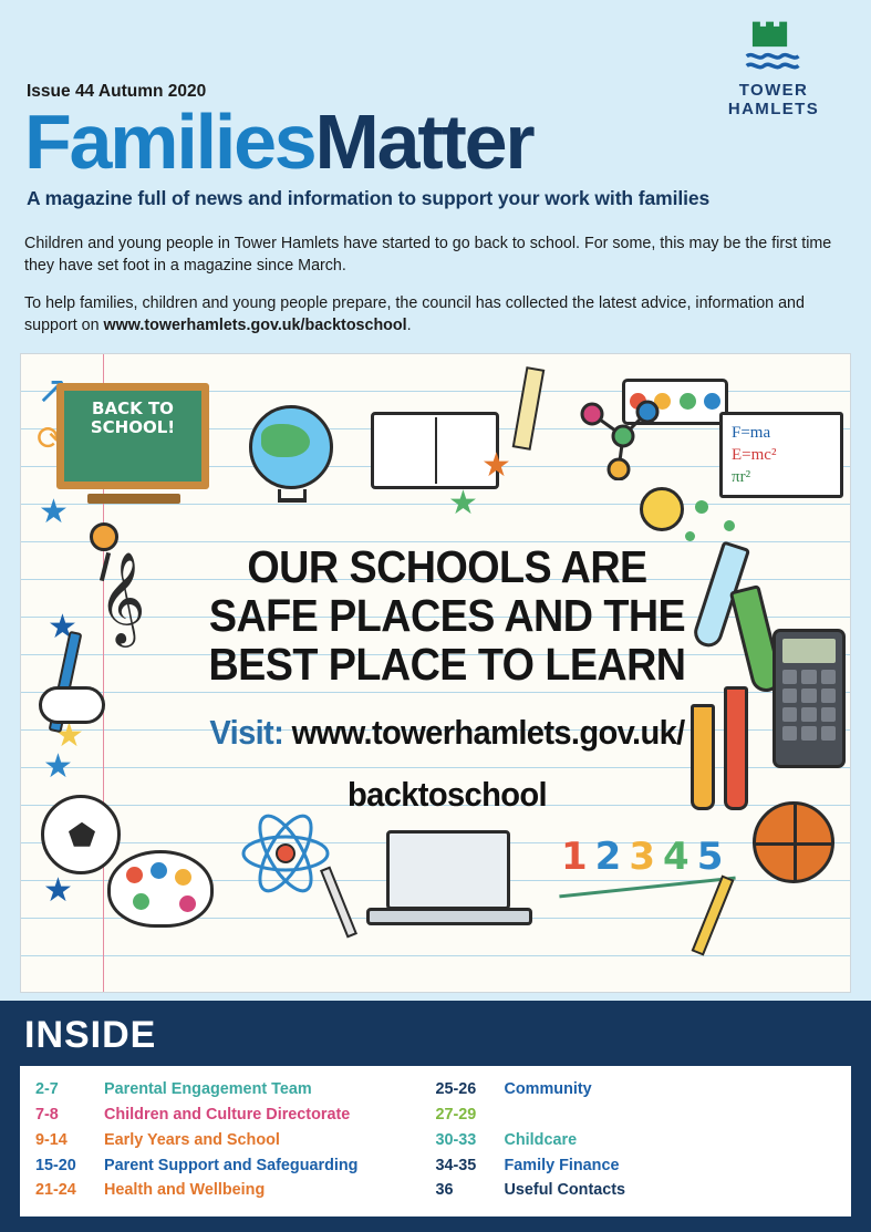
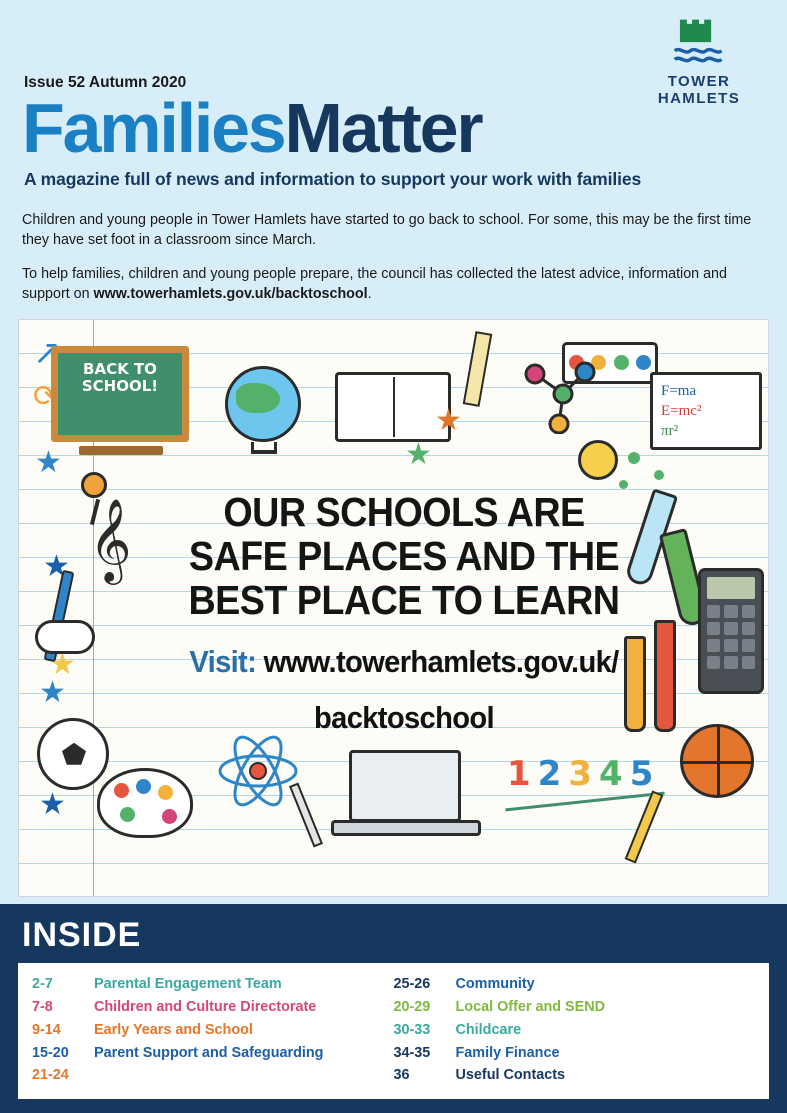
  TOWER HAMLETS
- Issue 44 Autumn 2020
+ Issue 52 Autumn 2020
  FamiliesMatter
  A magazine full of news and information to support your work with families
- Children and young people in Tower Hamlets have started to go back to school. For some, this may be the first time they have set foot in a magazine since March.
+ Children and young people in Tower Hamlets have started to go back to school. For some, this may be the first time they have set foot in a classroom since March.
  To help families, children and young people prepare, the council has collected the latest advice, information and support on www.towerhamlets.gov.uk/backtoschool.
  ↗
  ⟳
  BACK TO SCHOOL!
  F=ma
  E=mc²
  πr²
  ★
  ★
  ★
  ★
  ★
  ★
  ★
  𝄞
  12345
  OUR SCHOOLS ARE
  SAFE PLACES AND THE
  BEST PLACE TO LEARN
  Visit: www.towerhamlets.gov.uk/
  backtoschool
  INSIDE
  2-7
  Parental Engagement Team
  7-8
  Children and Culture Directorate
  9-14
  Early Years and School
  15-20
  Parent Support and Safeguarding
  21-24
- Health and Wellbeing
  25-26
  Community
- 27-29
+ 20-29
+ Local Offer and SEND
  30-33
  Childcare
  34-35
  Family Finance
  36
  Useful Contacts
